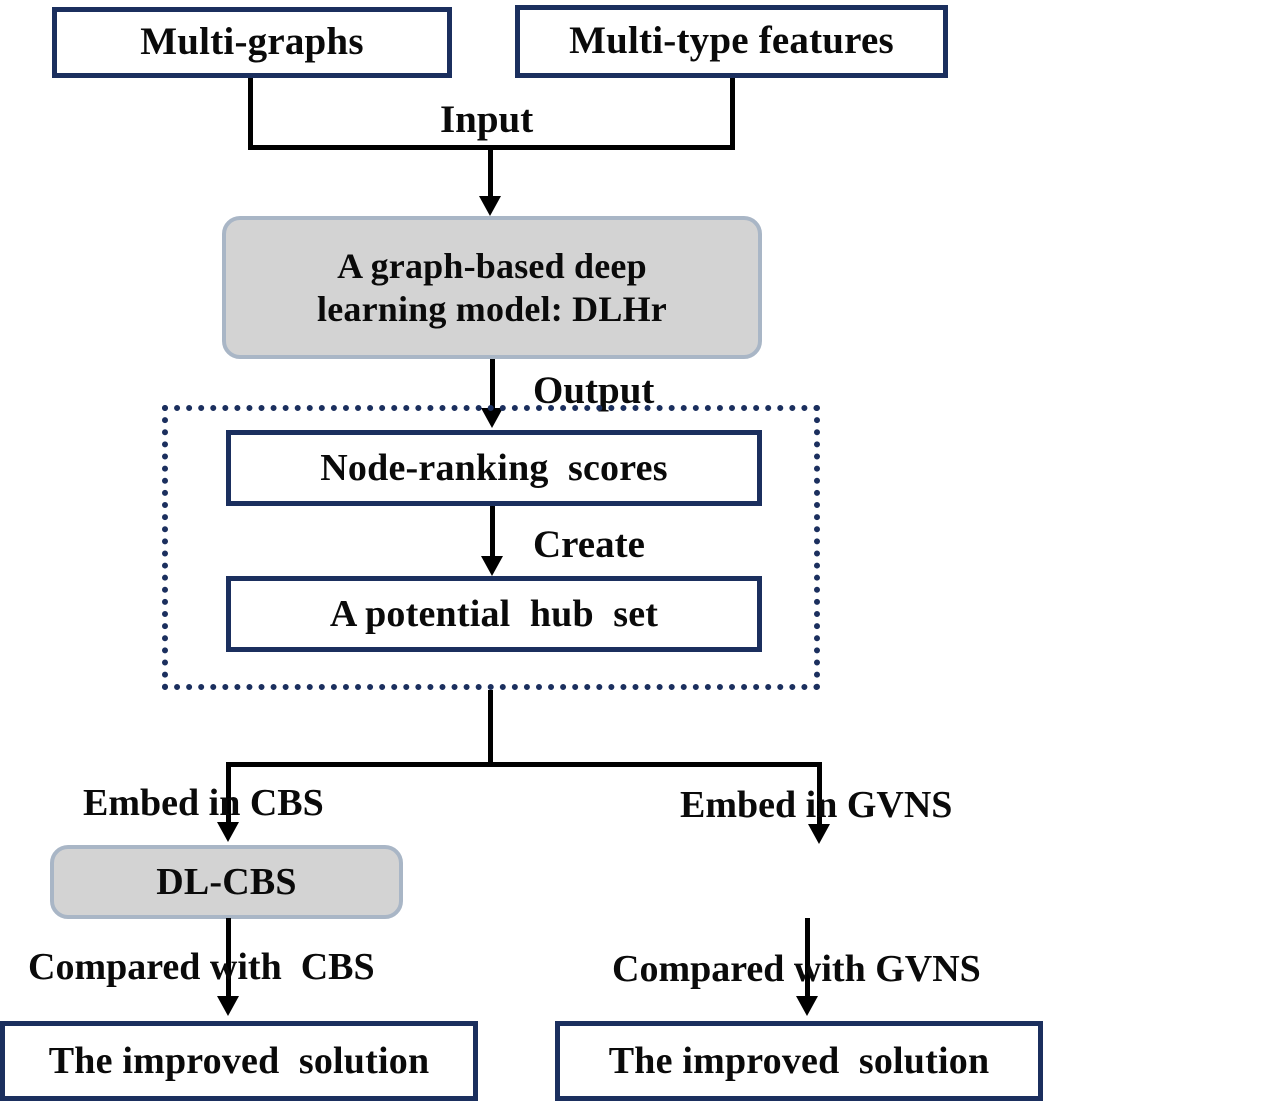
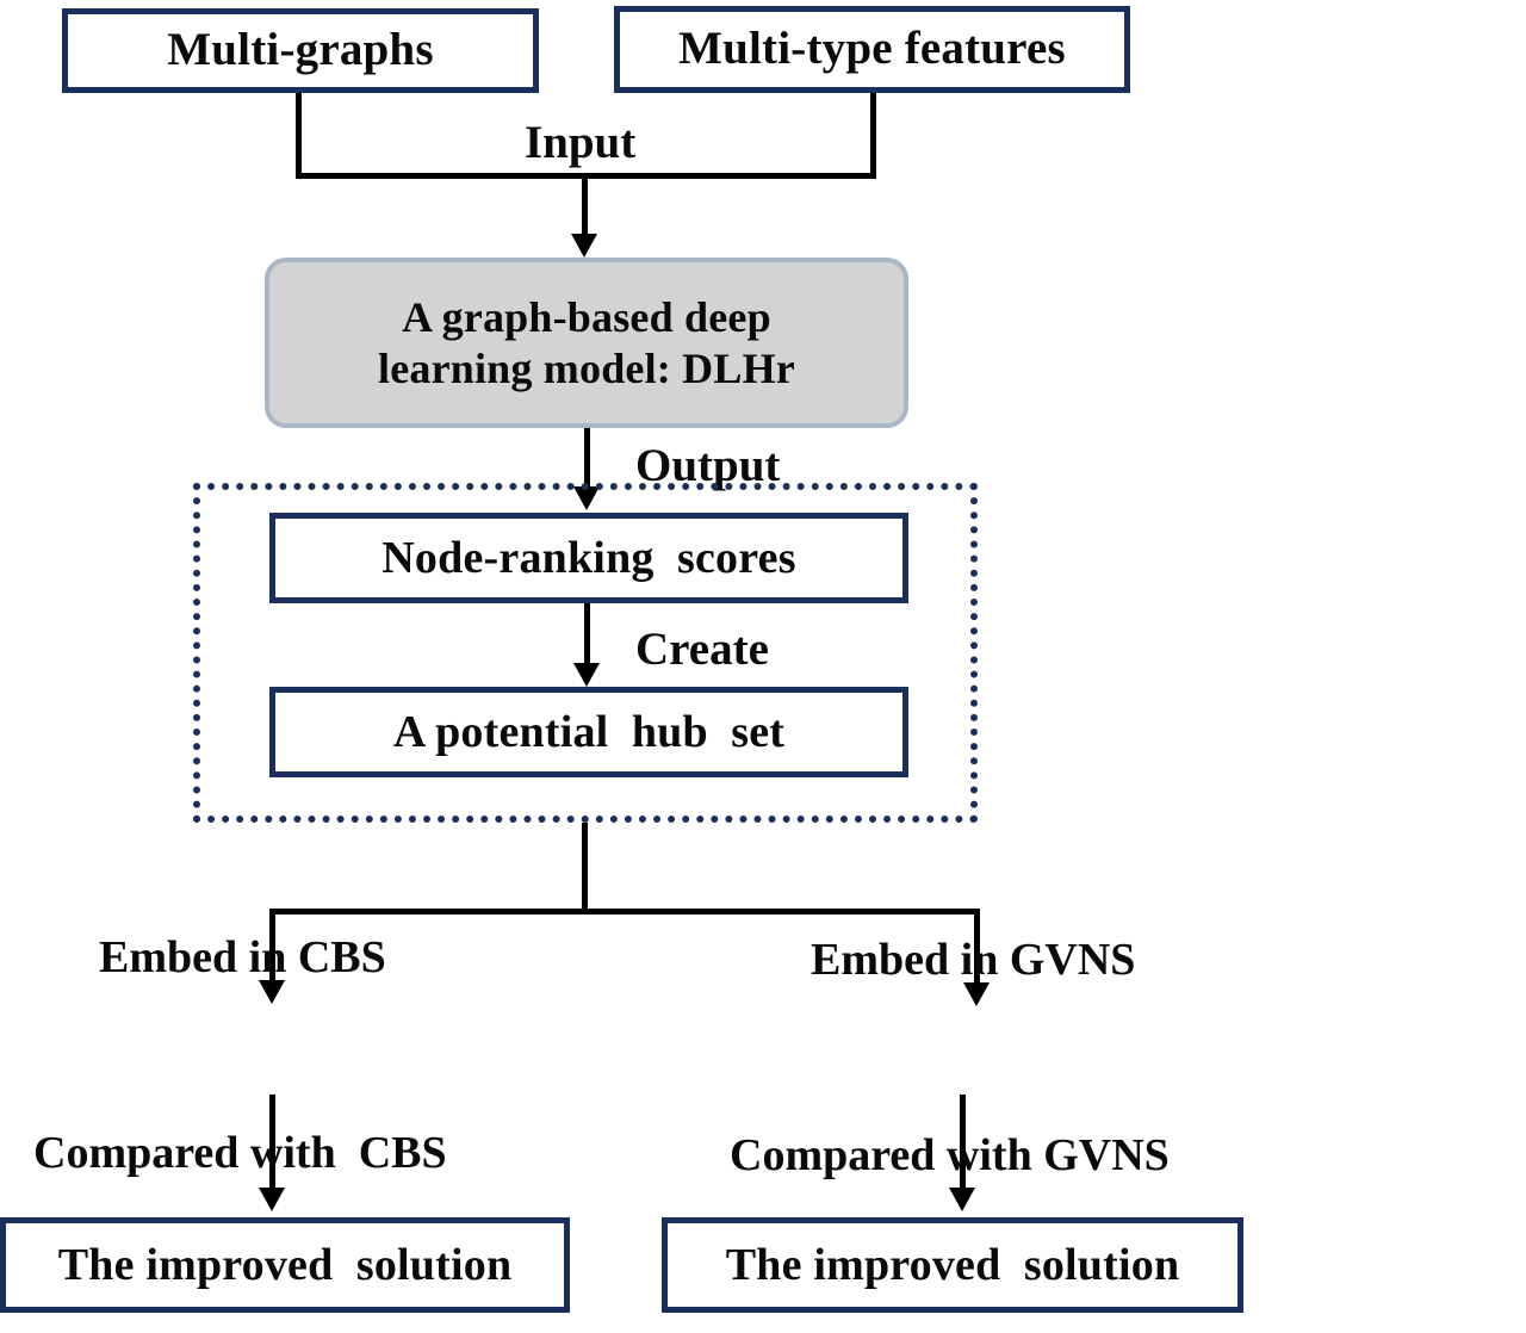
  Multi-graphs
  Multi-type features
  Input
  A graph-based deep
  learning model: DLHr
  Output
  Node-ranking scores
  Create
  A potential hub set
  Embed in CBS
  Embed in GVNS
- DL-CBS
  Compared with CBS
  Compared with GVNS
  The improved solution
  The improved solution
